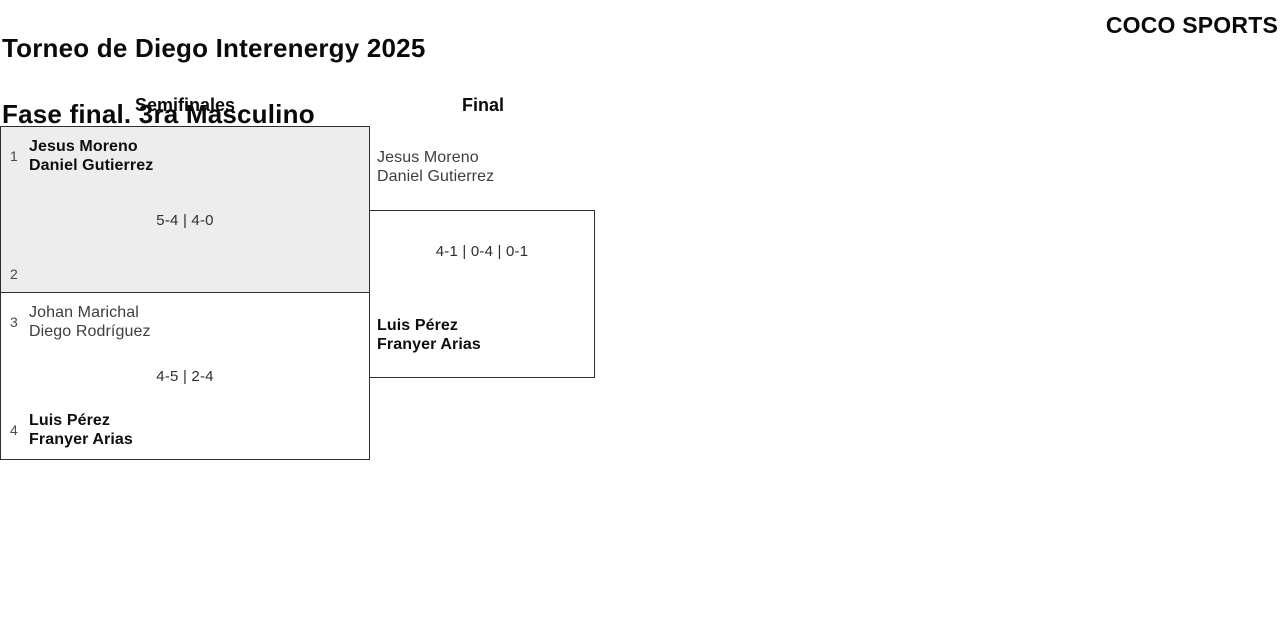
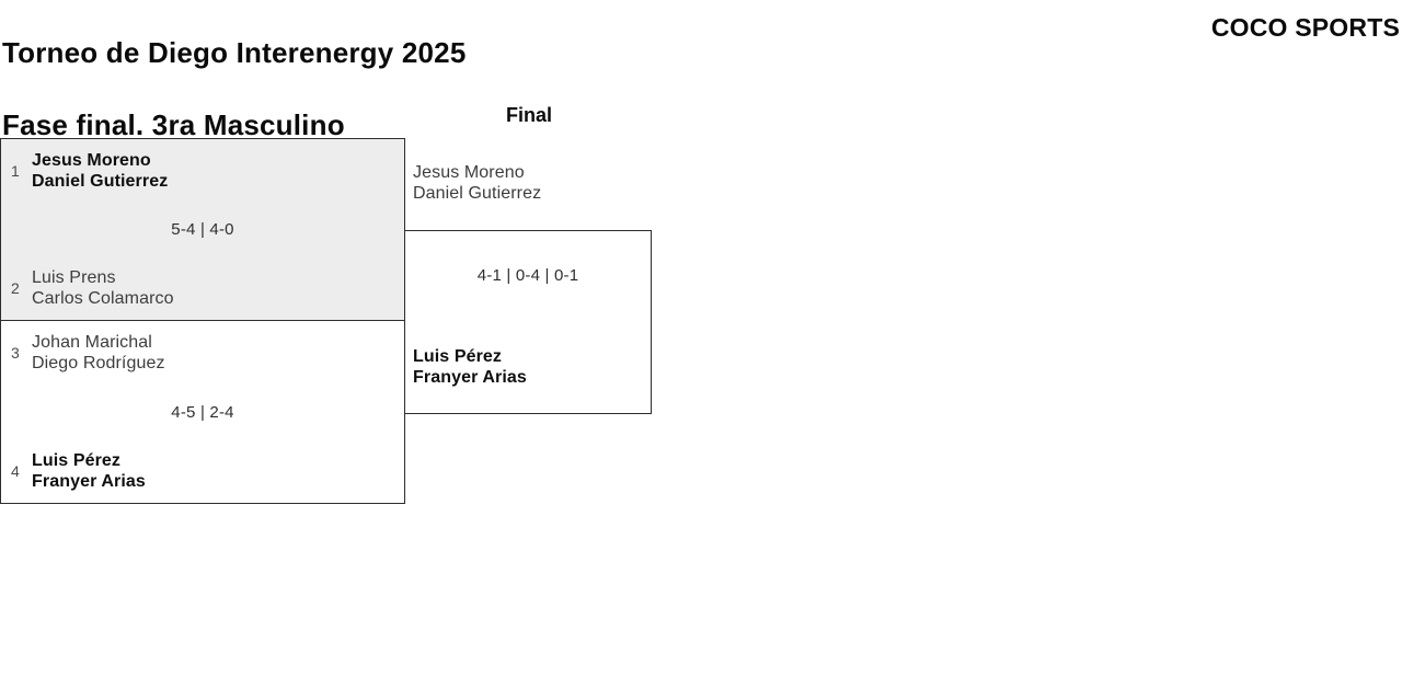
  Torneo de Diego Interenergy 2025
  Fase final. 3ra Masculino
  COCO SPORTS
- Semifinales
  Final
  1
  Jesus Moreno
  Daniel Gutierrez
  5-4 | 4-0
  2
+ Luis Prens
+ Carlos Colamarco
  3
  Johan Marichal
  Diego Rodríguez
  4-5 | 2-4
  4
  Luis Pérez
  Franyer Arias
  Jesus Moreno
  Daniel Gutierrez
  4-1 | 0-4 | 0-1
  Luis Pérez
  Franyer Arias
